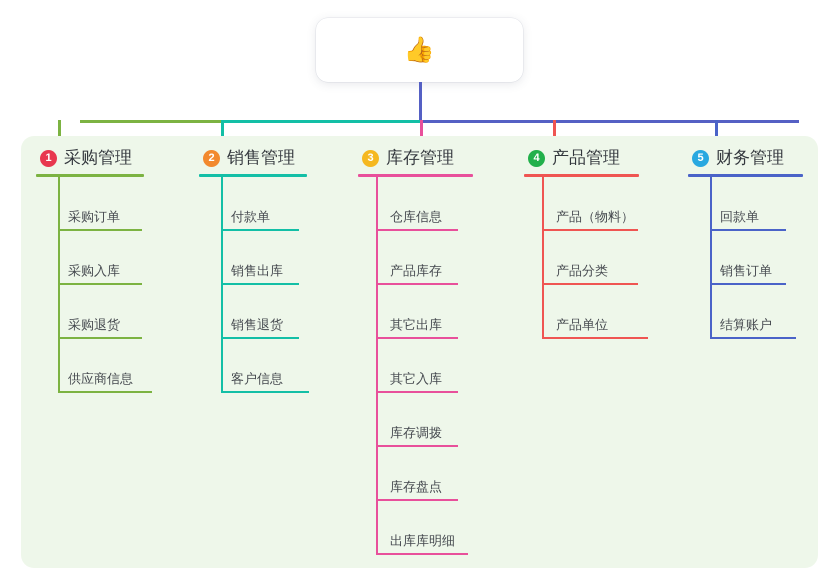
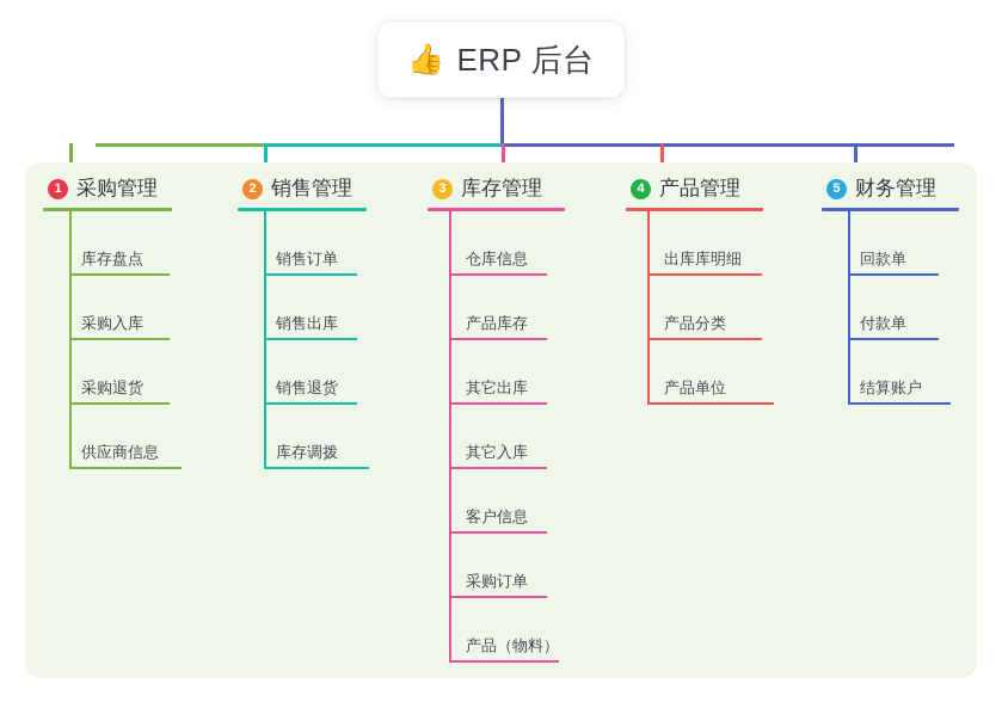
  👍
+ ERP 后台
  1
  采购管理
- 采购订单
+ 库存盘点
  采购入库
  采购退货
  供应商信息
  2
  销售管理
- 付款单
+ 销售订单
  销售出库
  销售退货
- 客户信息
+ 库存调拨
  3
  库存管理
  仓库信息
  产品库存
  其它出库
  其它入库
- 库存调拨
+ 客户信息
- 库存盘点
+ 采购订单
- 出库库明细
+ 产品（物料）
  4
  产品管理
- 产品（物料）
+ 出库库明细
  产品分类
  产品单位
  5
  财务管理
  回款单
- 销售订单
+ 付款单
  结算账户
